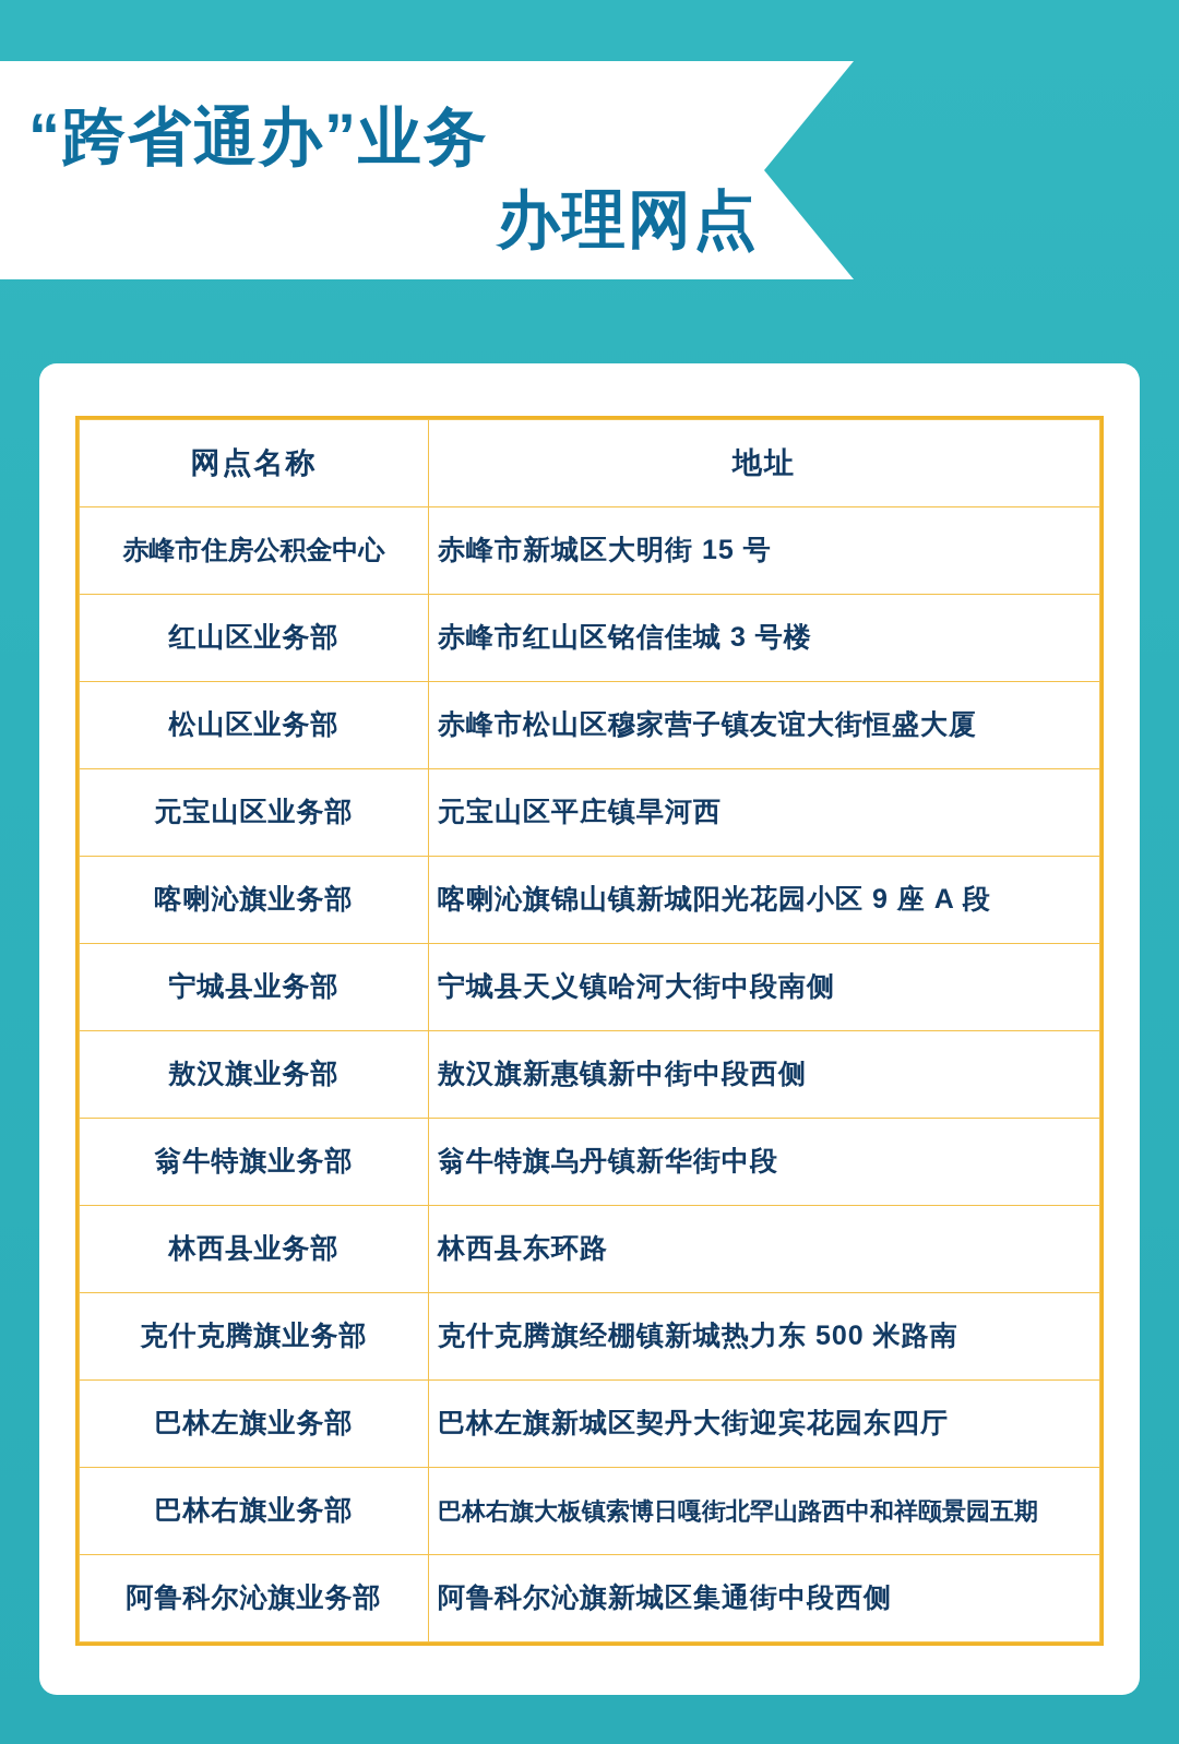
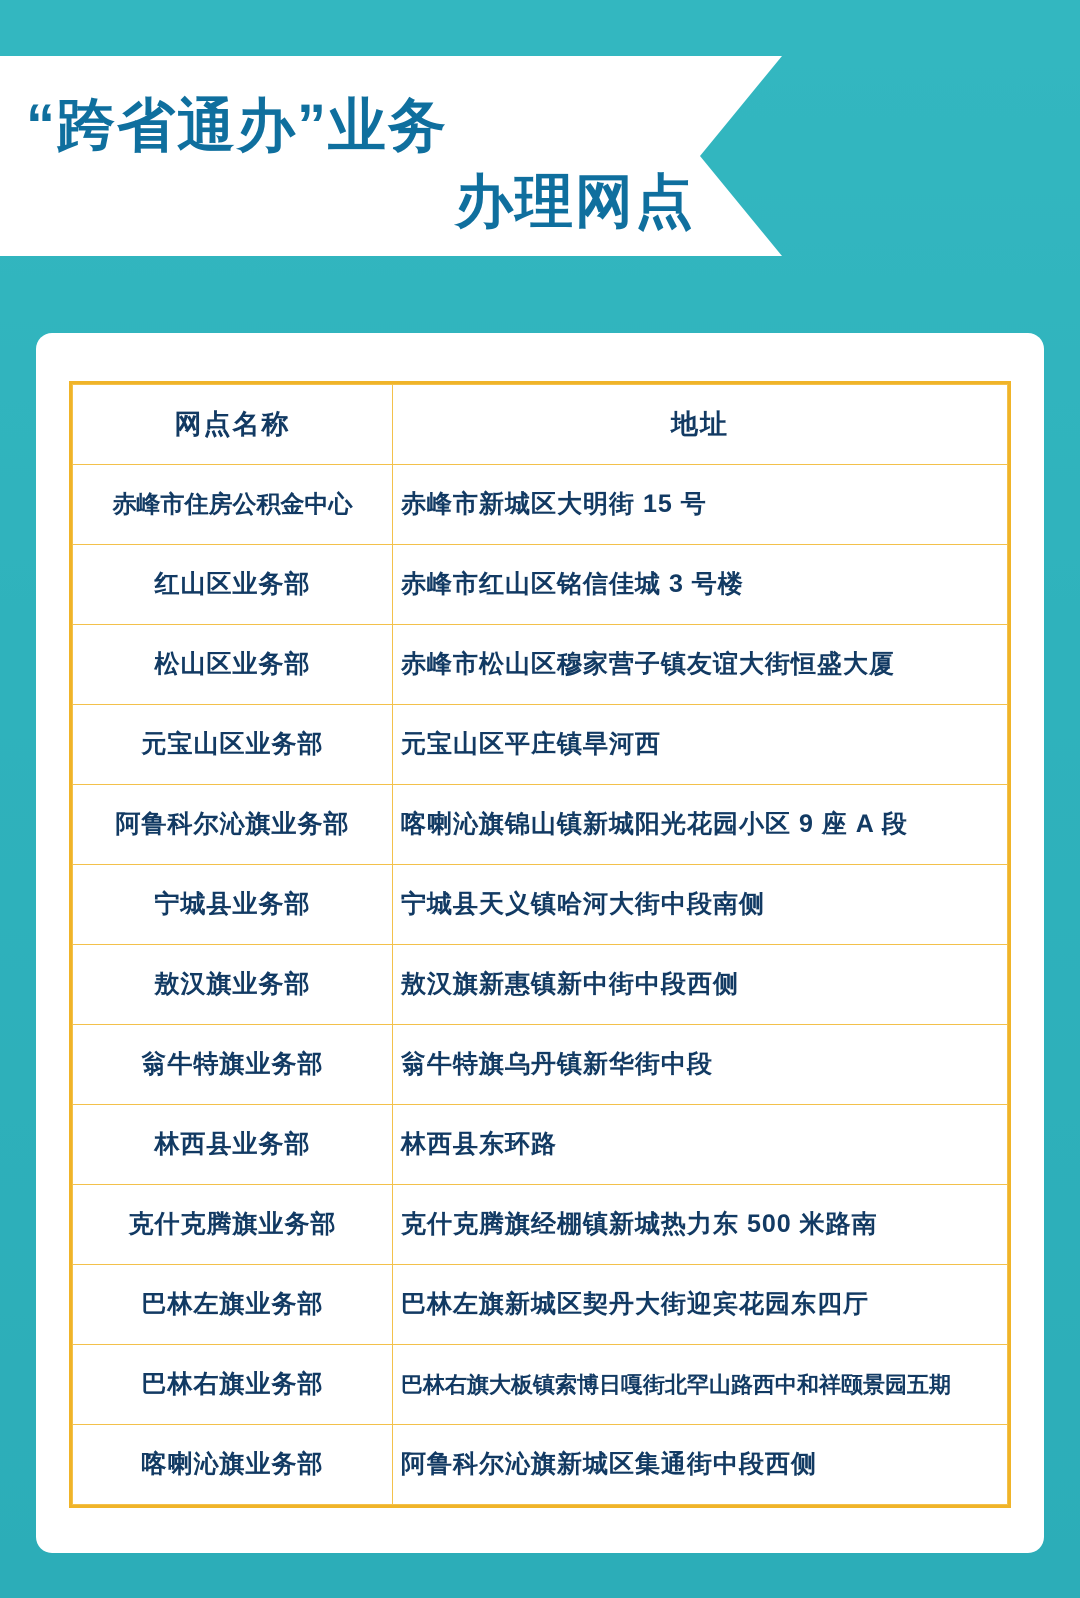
  “跨省通办”业务
  办理网点
  网点名称	地址
  赤峰市住房公积金中心	赤峰市新城区大明街 15 号
  红山区业务部	赤峰市红山区铭信佳城 3 号楼
  松山区业务部	赤峰市松山区穆家营子镇友谊大街恒盛大厦
  元宝山区业务部	元宝山区平庄镇旱河西
- 喀喇沁旗业务部	喀喇沁旗锦山镇新城阳光花园小区 9 座 A 段
+ 阿鲁科尔沁旗业务部	喀喇沁旗锦山镇新城阳光花园小区 9 座 A 段
  宁城县业务部	宁城县天义镇哈河大街中段南侧
  敖汉旗业务部	敖汉旗新惠镇新中街中段西侧
  翁牛特旗业务部	翁牛特旗乌丹镇新华街中段
  林西县业务部	林西县东环路
  克什克腾旗业务部	克什克腾旗经棚镇新城热力东 500 米路南
  巴林左旗业务部	巴林左旗新城区契丹大街迎宾花园东四厅
  巴林右旗业务部	巴林右旗大板镇索博日嘎街北罕山路西中和祥颐景园五期
- 阿鲁科尔沁旗业务部	阿鲁科尔沁旗新城区集通街中段西侧
+ 喀喇沁旗业务部	阿鲁科尔沁旗新城区集通街中段西侧
